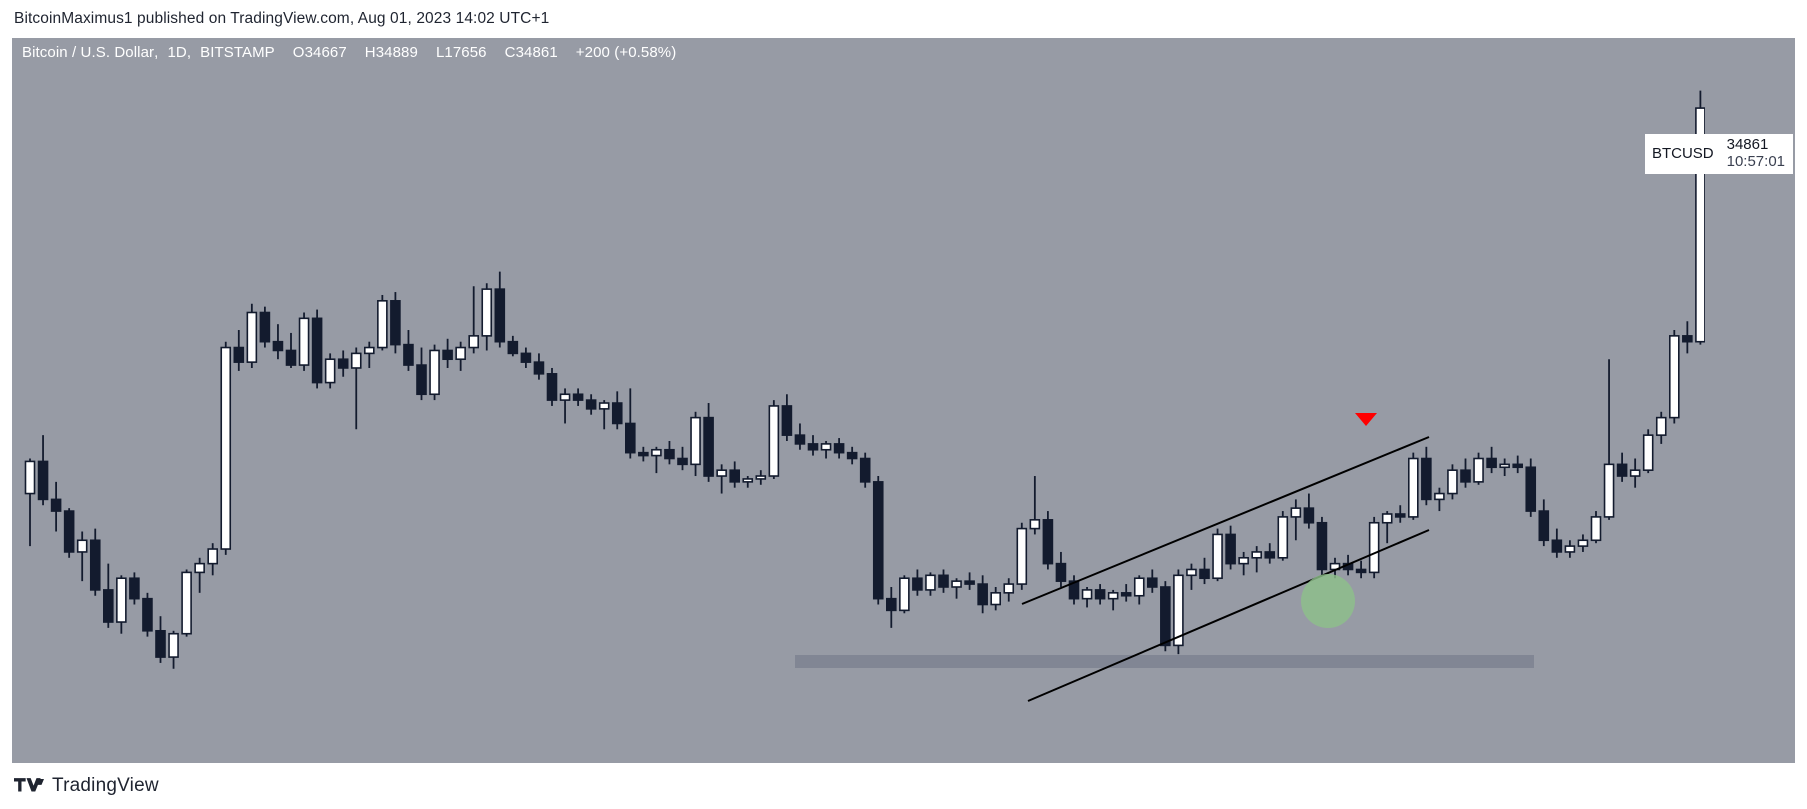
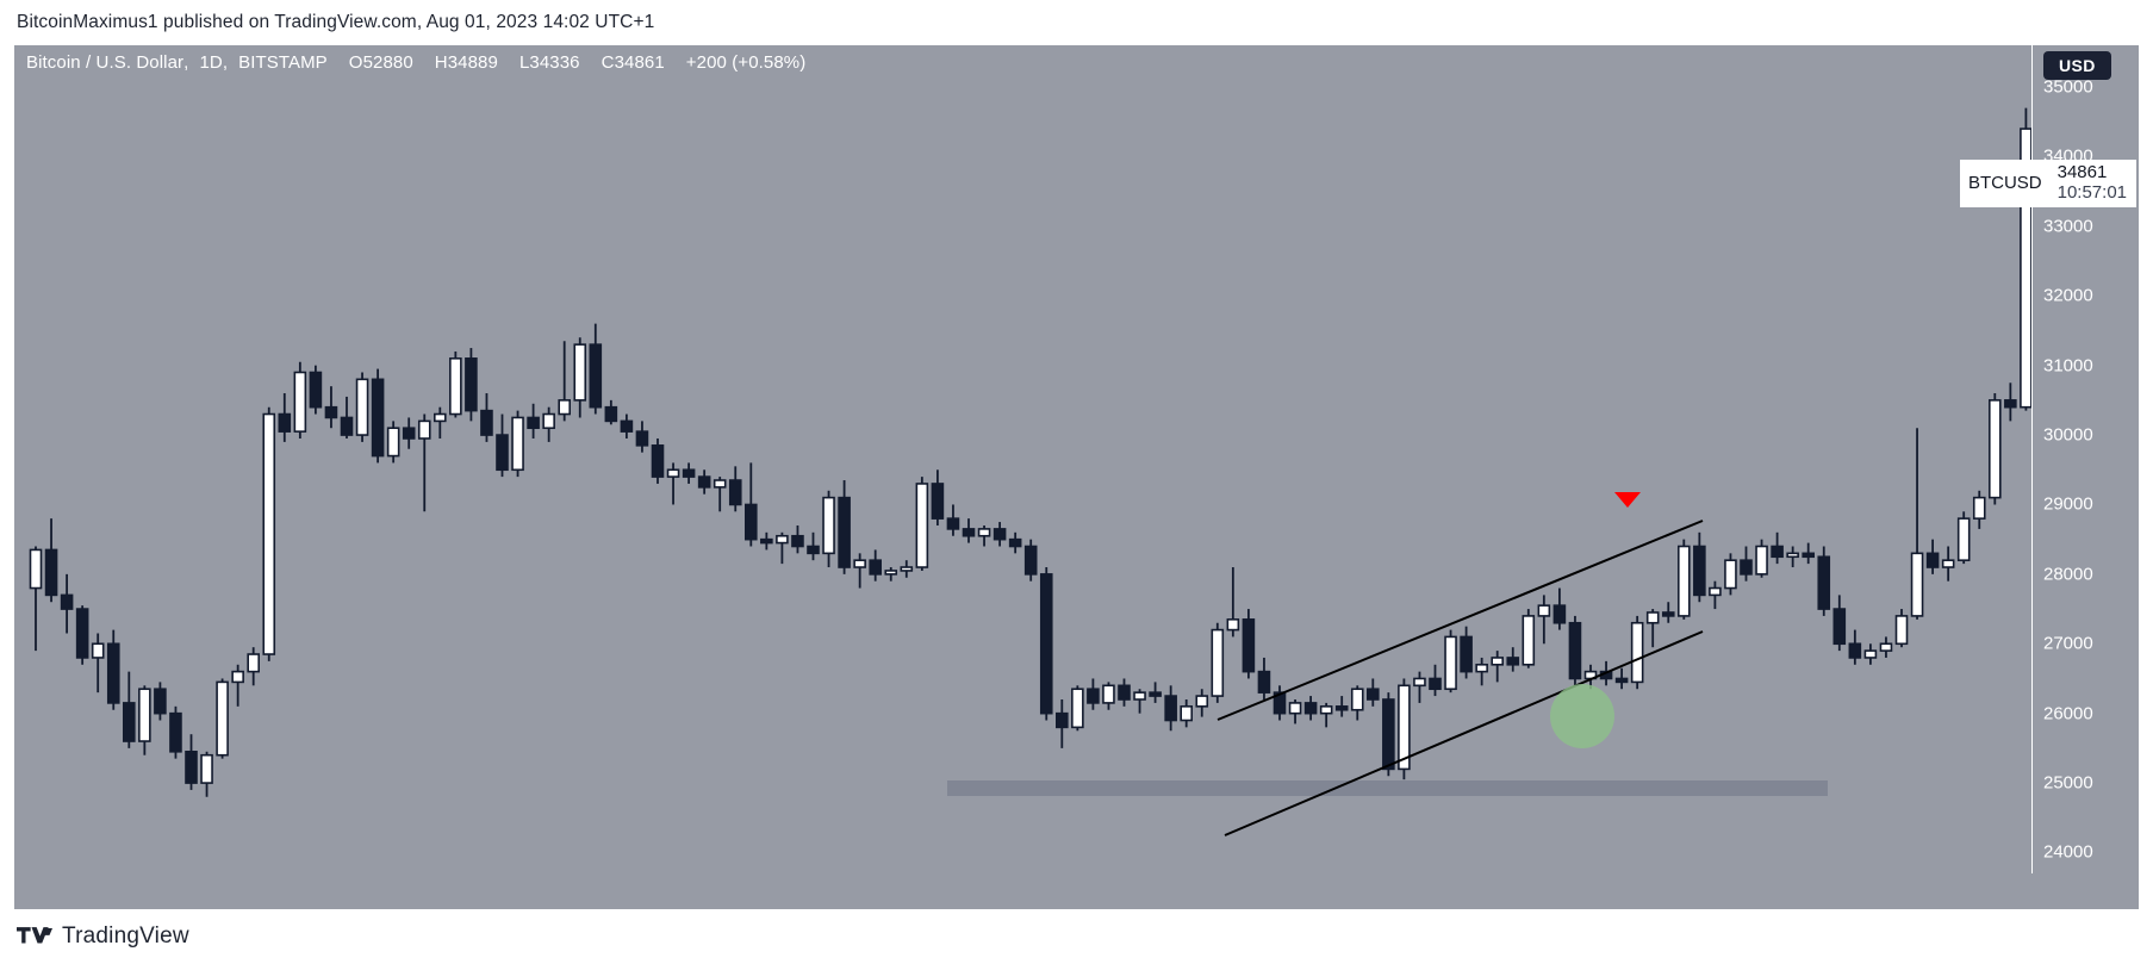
  BitcoinMaximus1 published on TradingView.com, Aug 01, 2023 14:02 UTC+1
  Bitcoin / U.S. Dollar
  ,
  1D
  ,
  BITSTAMP
  O
- 34667
+ 52880
  H
  34889
  L
- 17656
+ 34336
  C
  34861
  +200 (+0.58%)
+ USD
+ 35000
+ 34000
+ 33000
+ 32000
+ 31000
+ 30000
+ 29000
+ 28000
+ 27000
+ 26000
+ 25000
+ 24000
  BTCUSD
  34861
  10:57:01
  TradingView
